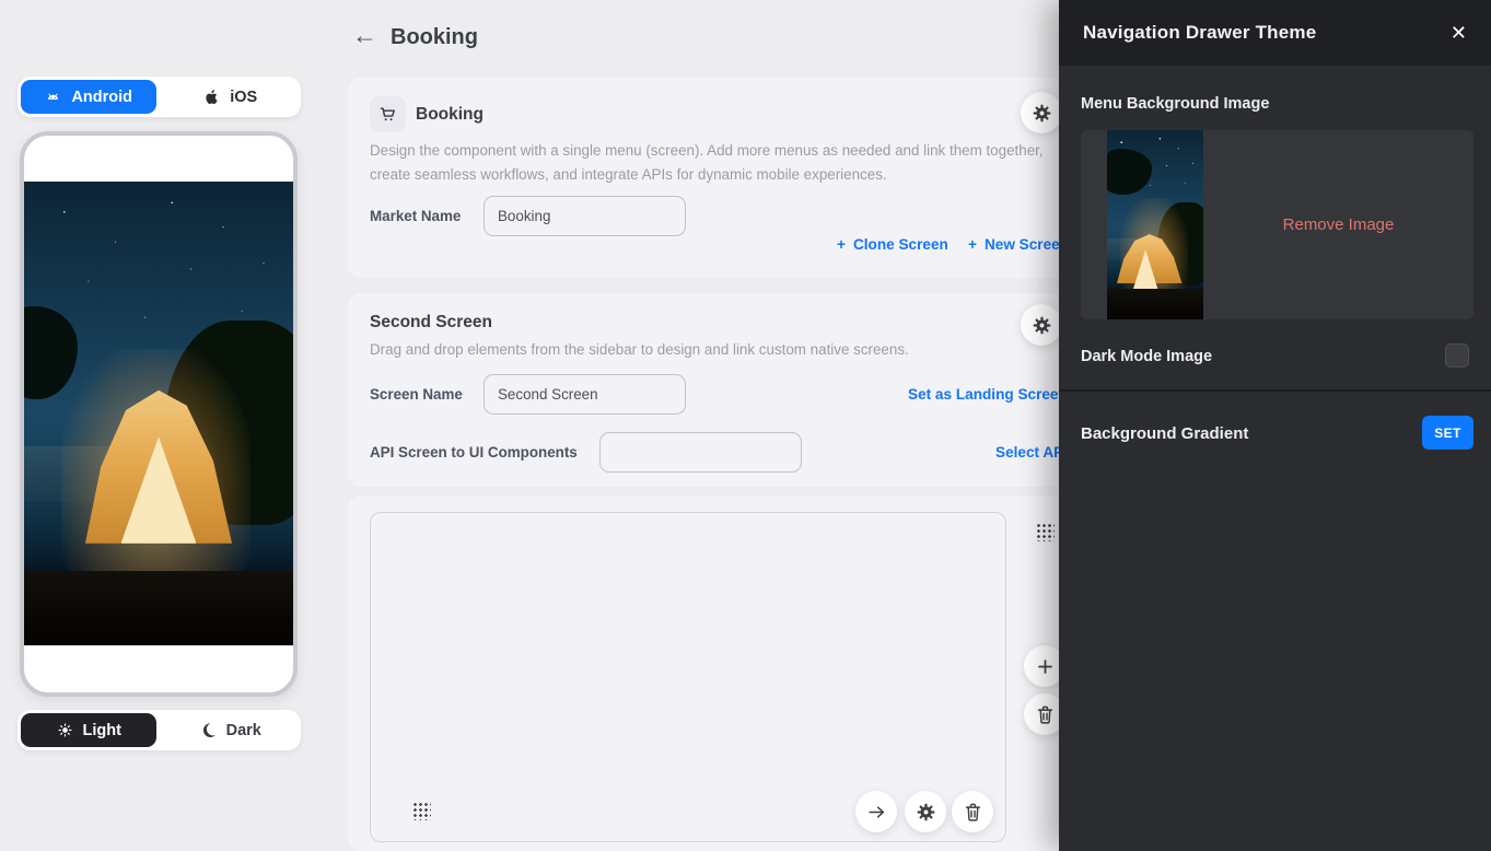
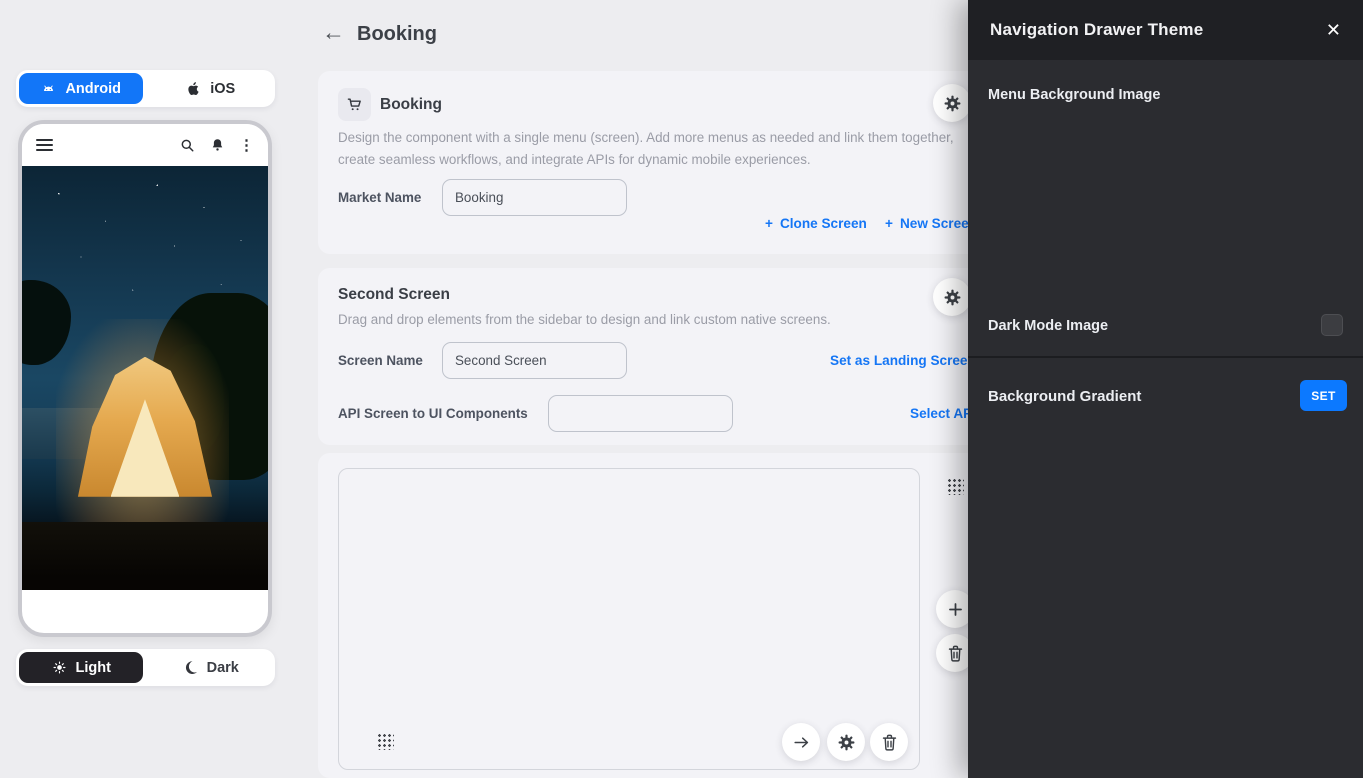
  Android
  iOS
+ ⋮
  Light
  Dark
  ←
  Booking
  Booking
  Design the component with a single menu (screen). Add more menus as needed and link them together, create seamless workflows, and integrate APIs for dynamic mobile experiences.
  Market Name
  Booking
  + Clone Screen
  + New Scree
  Second Screen
  Drag and drop elements from the sidebar to design and link custom native screens.
  Screen Name
  Second Screen
  Set as Landing Scree
  API Screen to UI Components
  Select A
  Navigation Drawer Theme
  ✕
  Menu Background Image
- Remove Image
  Dark Mode Image
  Background Gradient
  SET
